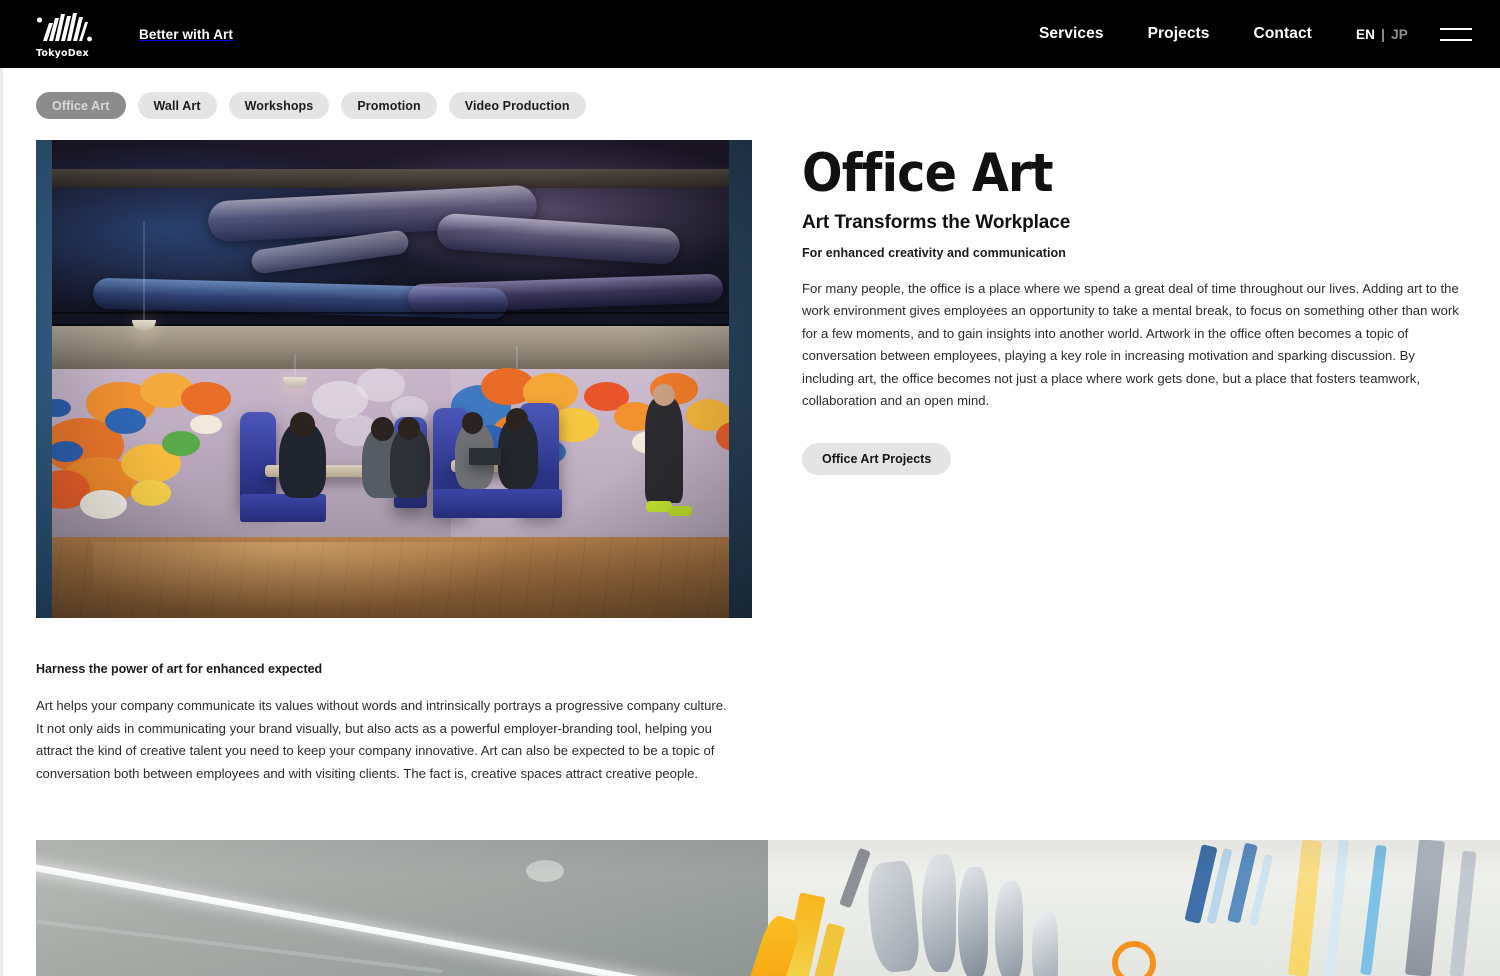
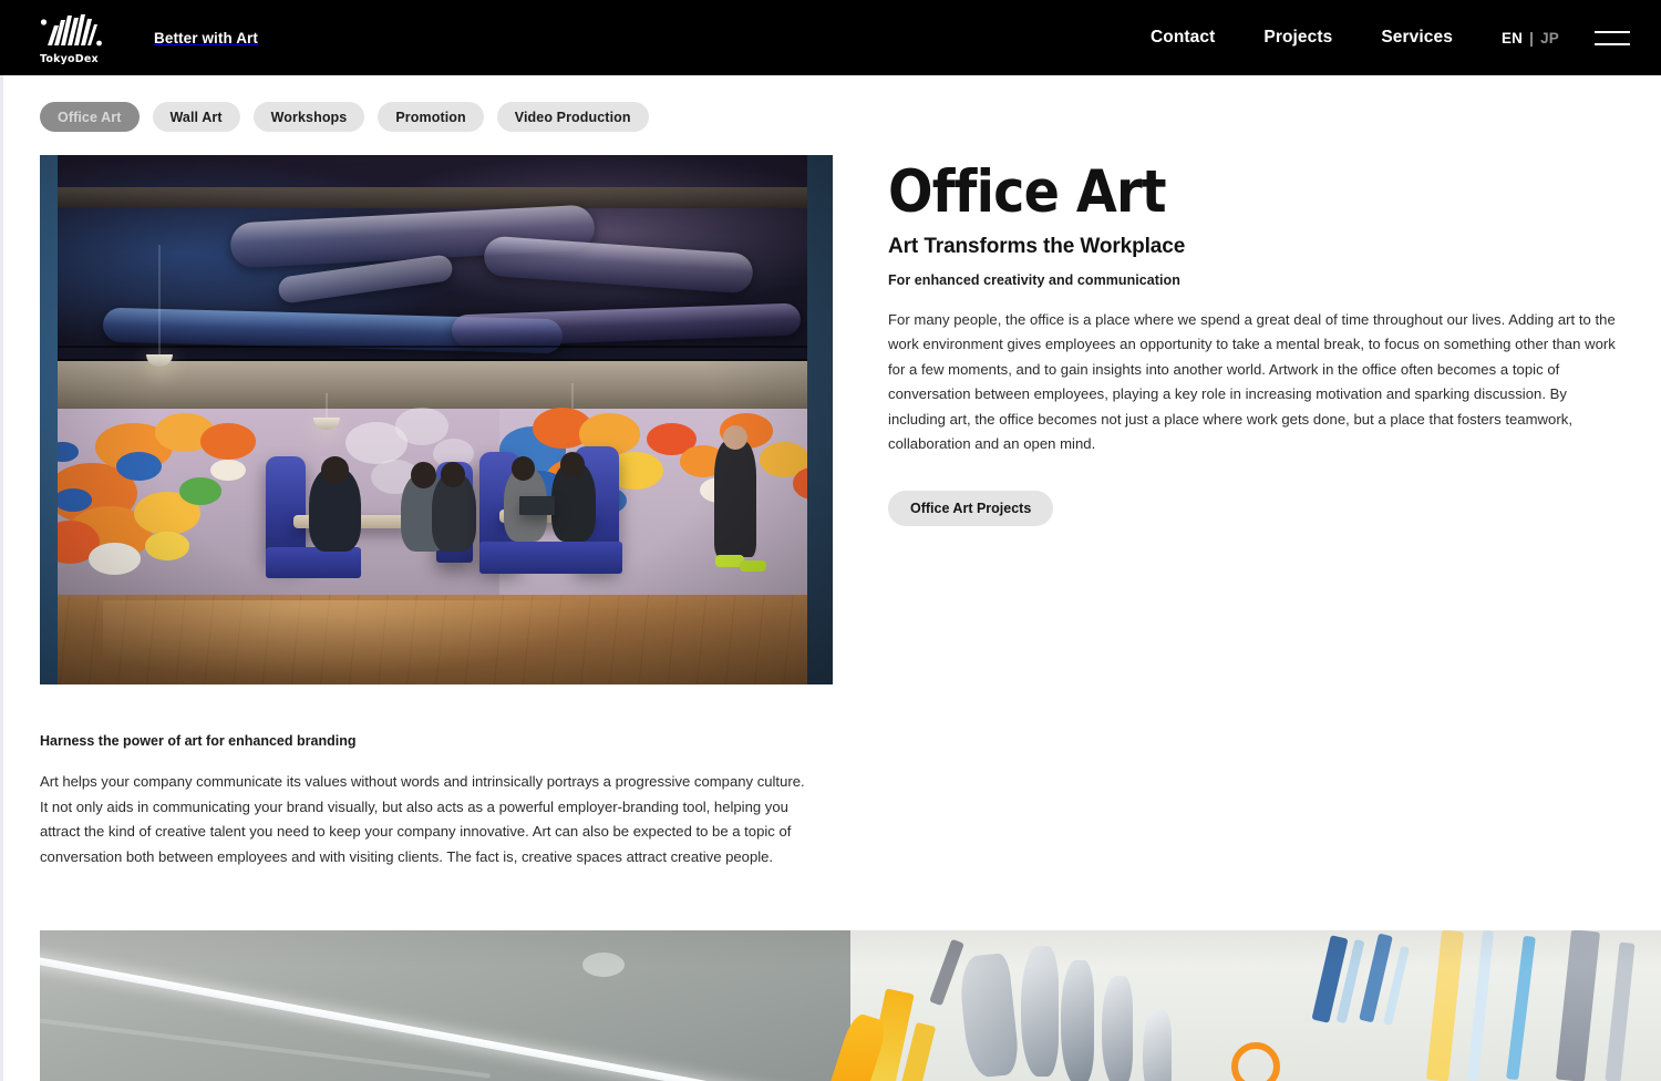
  TokyoDex
  Better with Art
- Services
+ Contact
  Projects
- Contact
+ Services
  EN
  |
  JP
  Office Art
  Wall Art
  Workshops
  Promotion
  Video Production
  Office Art
  Art Transforms the Workplace
  For enhanced creativity and communication
  For many people, the office is a place where we spend a great deal of time throughout our lives. Adding art to the work environment gives employees an opportunity to take a mental break, to focus on something other than work for a few moments, and to gain insights into another world. Artwork in the office often becomes a topic of conversation between employees, playing a key role in increasing motivation and sparking discussion. By including art, the office becomes not just a place where work gets done, but a place that fosters teamwork, collaboration and an open mind.
  Office Art Projects
- Harness the power of art for enhanced expected
+ Harness the power of art for enhanced branding
  Art helps your company communicate its values without words and intrinsically portrays a progressive company culture. It not only aids in communicating your brand visually, but also acts as a powerful employer-branding tool, helping you attract the kind of creative talent you need to keep your company innovative. Art can also be expected to be a topic of conversation both between employees and with visiting clients. The fact is, creative spaces attract creative people.
